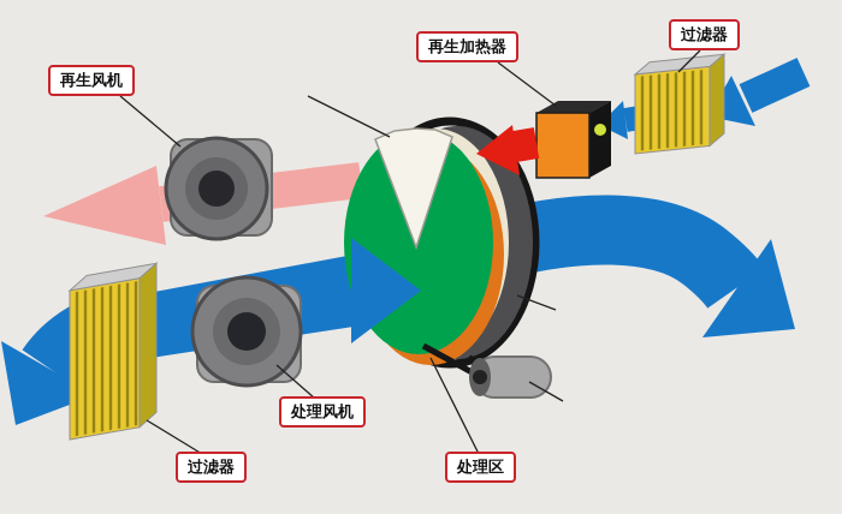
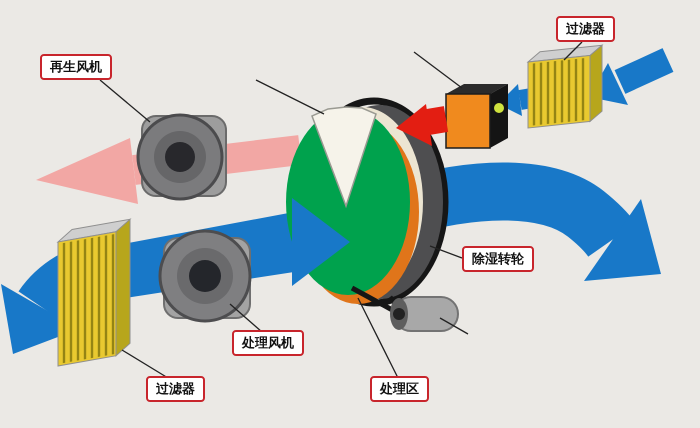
  再生风机
- 再生加热器
  过滤器
+ 除湿转轮
  处理风机
  处理区
  过滤器
